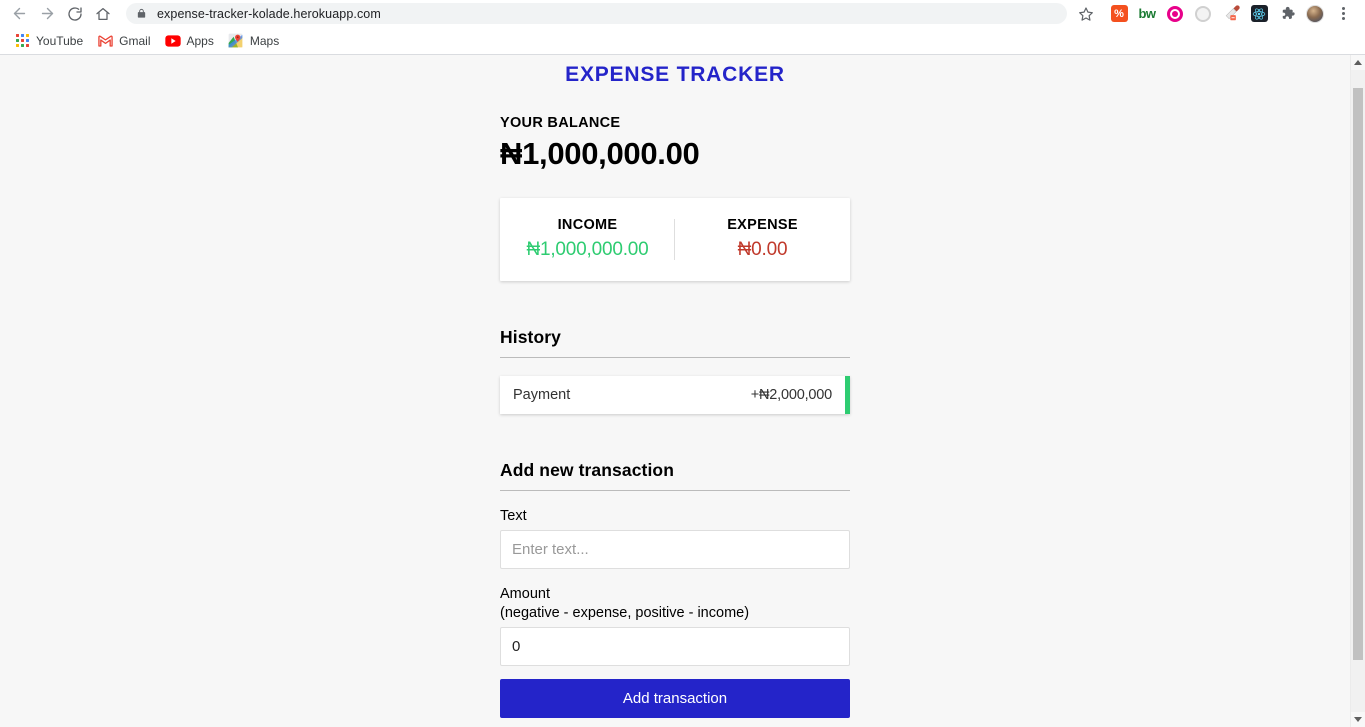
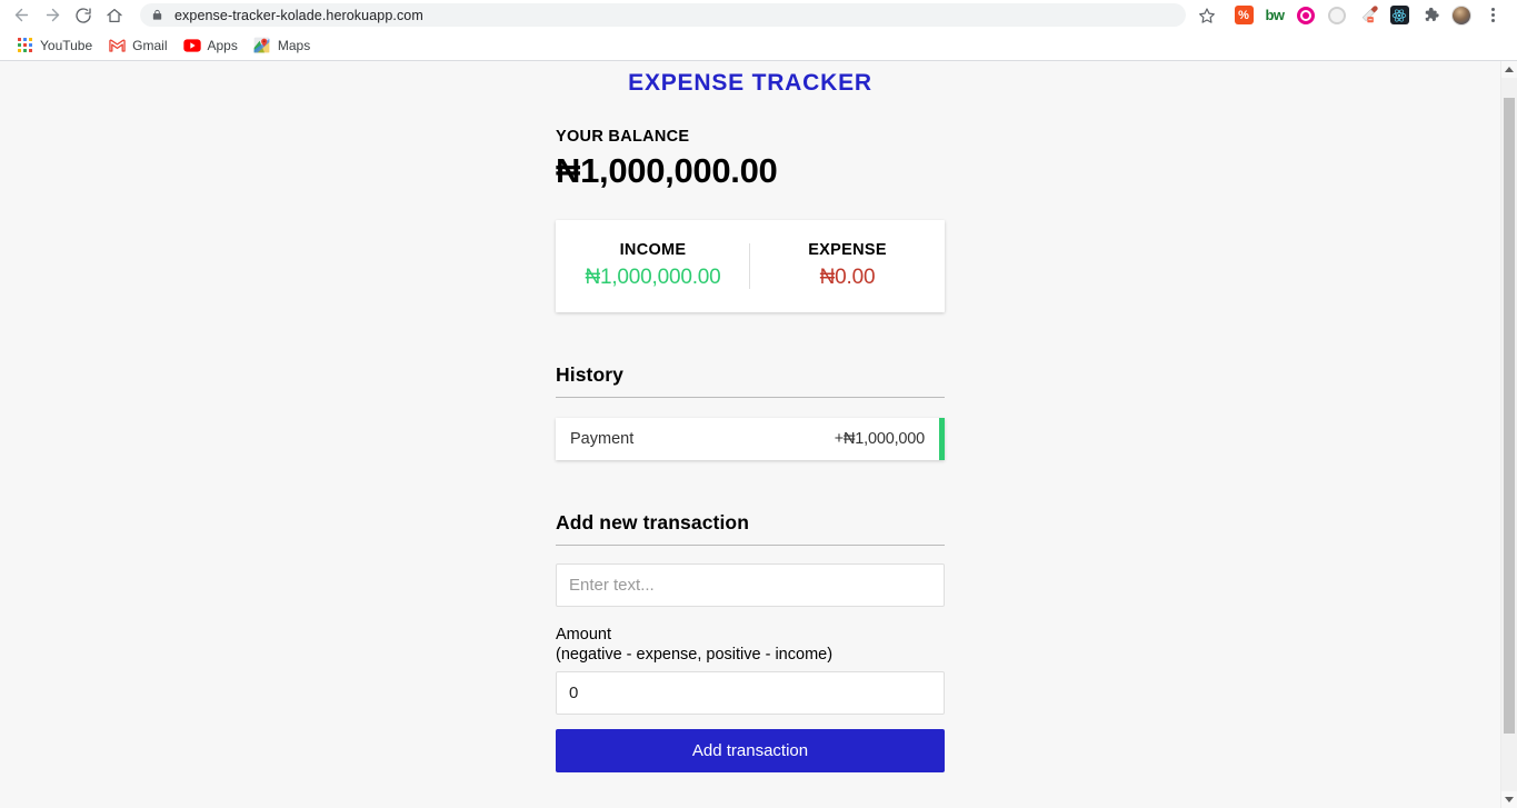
  expense-tracker-kolade.herokuapp.com
  %
  bw
  YouTube
  Gmail
  Apps
  Maps
  EXPENSE TRACKER
  YOUR BALANCE
  ₦1,000,000.00
  INCOME
  ₦1,000,000.00
  EXPENSE
  ₦0.00
  History
  Payment
- +₦2,000,000
+ +₦1,000,000
  Add new transaction
- Text
  Enter text...
  Amount
  (negative - expense, positive - income)
  0
  Add transaction
